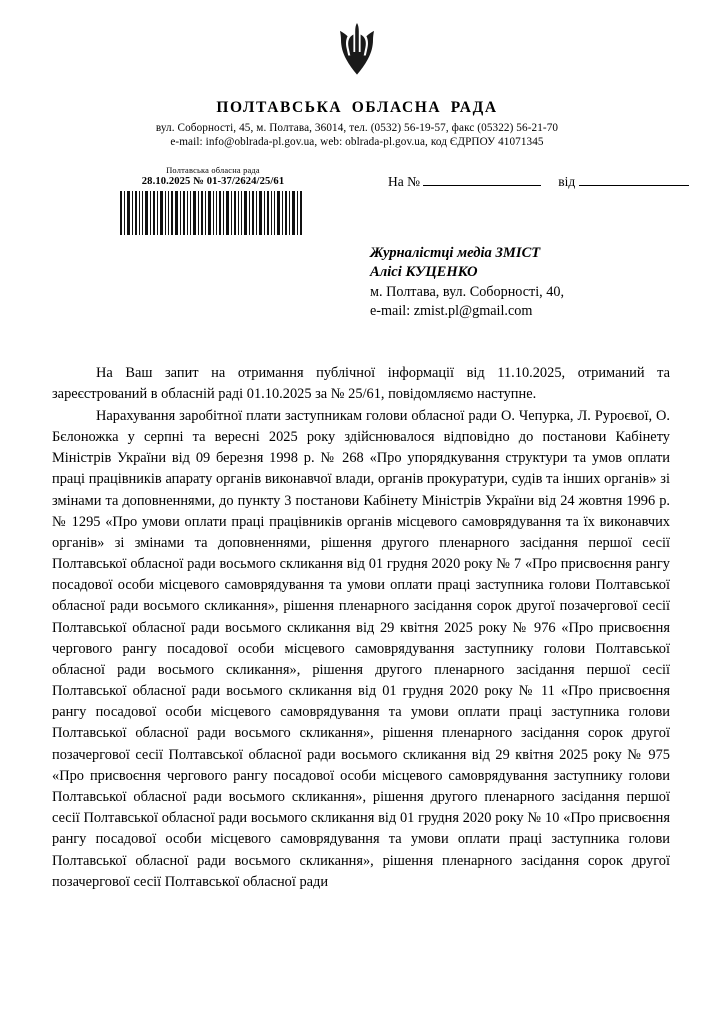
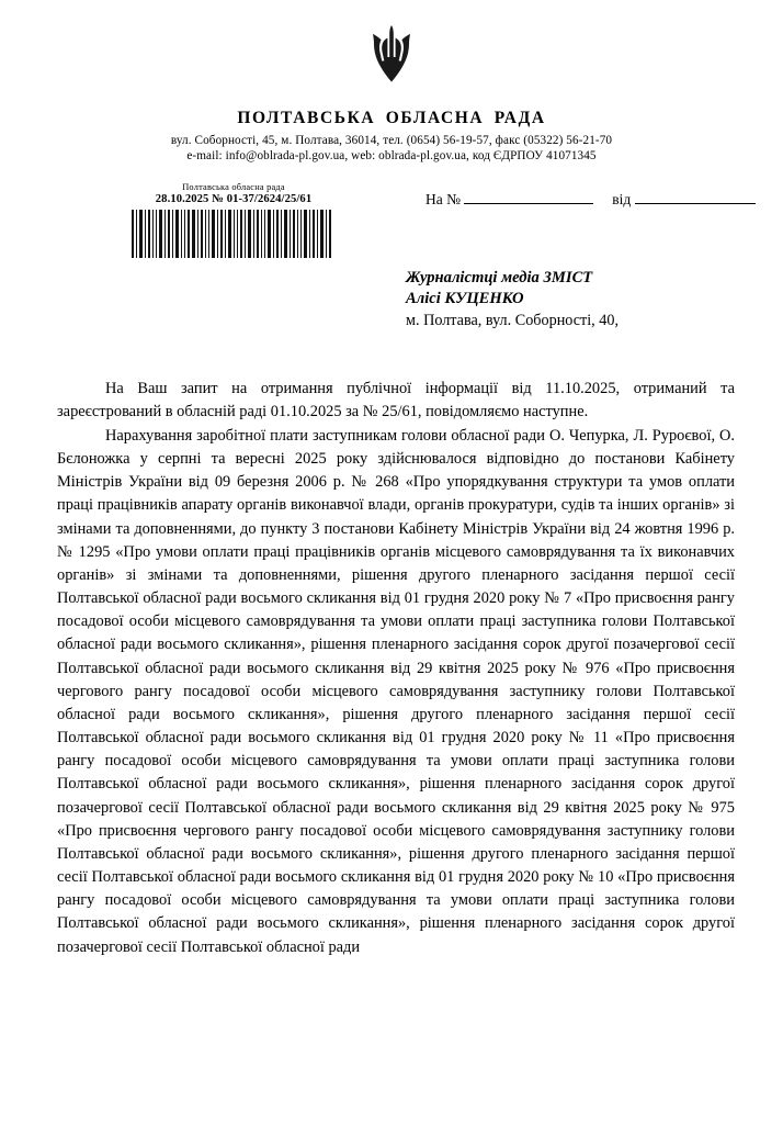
  ПОЛТАВСЬКА ОБЛАСНА РАДА
- вул. Соборності, 45, м. Полтава, 36014, тел. (0532) 56-19-57, факс (05322) 56-21-70
+ вул. Соборності, 45, м. Полтава, 36014, тел. (0654) 56-19-57, факс (05322) 56-21-70
  e-mail: info@oblrada-pl.gov.ua, web: oblrada-pl.gov.ua, код ЄДРПОУ 41071345
  Полтавська обласна рада
  28.10.2025 № 01-37/2624/25/61
  На № від
  Журналістці медіа ЗМІСТ
  Алісі КУЦЕНКО
  м. Полтава, вул. Соборності, 40,
- e-mail: zmist.pl@gmail.com
  На Ваш запит на отримання публічної інформації від 11.10.2025, отриманий та зареєстрований в обласній раді 01.10.2025 за № 25/61, повідомляємо наступне.
- Нарахування заробітної плати заступникам голови обласної ради О. Чепурка, Л. Руроєвої, О. Бєлоножка у серпні та вересні 2025 року здійснювалося відповідно до постанови Кабінету Міністрів України від 09 березня 1998 р. № 268 «Про упорядкування структури та умов оплати праці працівників апарату органів виконавчої влади, органів прокуратури, судів та інших органів» зі змінами та доповненнями, до пункту 3 постанови Кабінету Міністрів України від 24 жовтня 1996 р. № 1295 «Про умови оплати праці працівників органів місцевого самоврядування та їх виконавчих органів» зі змінами та доповненнями, рішення другого пленарного засідання першої сесії Полтавської обласної ради восьмого скликання від 01 грудня 2020 року № 7 «Про присвоєння рангу посадової особи місцевого самоврядування та умови оплати праці заступника голови Полтавської обласної ради восьмого скликання», рішення пленарного засідання сорок другої позачергової сесії Полтавської обласної ради восьмого скликання від 29 квітня 2025 року № 976 «Про присвоєння чергового рангу посадової особи місцевого самоврядування заступнику голови Полтавської обласної ради восьмого скликання», рішення другого пленарного засідання першої сесії Полтавської обласної ради восьмого скликання від 01 грудня 2020 року № 11 «Про присвоєння рангу посадової особи місцевого самоврядування та умови оплати праці заступника голови Полтавської обласної ради восьмого скликання», рішення пленарного засідання сорок другої позачергової сесії Полтавської обласної ради восьмого скликання від 29 квітня 2025 року № 975 «Про присвоєння чергового рангу посадової особи місцевого самоврядування заступнику голови Полтавської обласної ради восьмого скликання», рішення другого пленарного засідання першої сесії Полтавської обласної ради восьмого скликання від 01 грудня 2020 року № 10 «Про присвоєння рангу посадової особи місцевого самоврядування та умови оплати праці заступника голови Полтавської обласної ради восьмого скликання», рішення пленарного засідання сорок другої позачергової сесії Полтавської обласної ради
+ Нарахування заробітної плати заступникам голови обласної ради О. Чепурка, Л. Руроєвої, О. Бєлоножка у серпні та вересні 2025 року здійснювалося відповідно до постанови Кабінету Міністрів України від 09 березня 2006 р. № 268 «Про упорядкування структури та умов оплати праці працівників апарату органів виконавчої влади, органів прокуратури, судів та інших органів» зі змінами та доповненнями, до пункту 3 постанови Кабінету Міністрів України від 24 жовтня 1996 р. № 1295 «Про умови оплати праці працівників органів місцевого самоврядування та їх виконавчих органів» зі змінами та доповненнями, рішення другого пленарного засідання першої сесії Полтавської обласної ради восьмого скликання від 01 грудня 2020 року № 7 «Про присвоєння рангу посадової особи місцевого самоврядування та умови оплати праці заступника голови Полтавської обласної ради восьмого скликання», рішення пленарного засідання сорок другої позачергової сесії Полтавської обласної ради восьмого скликання від 29 квітня 2025 року № 976 «Про присвоєння чергового рангу посадової особи місцевого самоврядування заступнику голови Полтавської обласної ради восьмого скликання», рішення другого пленарного засідання першої сесії Полтавської обласної ради восьмого скликання від 01 грудня 2020 року № 11 «Про присвоєння рангу посадової особи місцевого самоврядування та умови оплати праці заступника голови Полтавської обласної ради восьмого скликання», рішення пленарного засідання сорок другої позачергової сесії Полтавської обласної ради восьмого скликання від 29 квітня 2025 року № 975 «Про присвоєння чергового рангу посадової особи місцевого самоврядування заступнику голови Полтавської обласної ради восьмого скликання», рішення другого пленарного засідання першої сесії Полтавської обласної ради восьмого скликання від 01 грудня 2020 року № 10 «Про присвоєння рангу посадової особи місцевого самоврядування та умови оплати праці заступника голови Полтавської обласної ради восьмого скликання», рішення пленарного засідання сорок другої позачергової сесії Полтавської обласної ради
